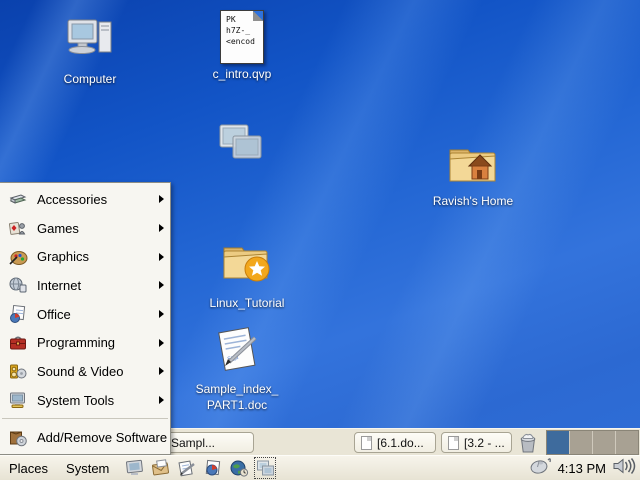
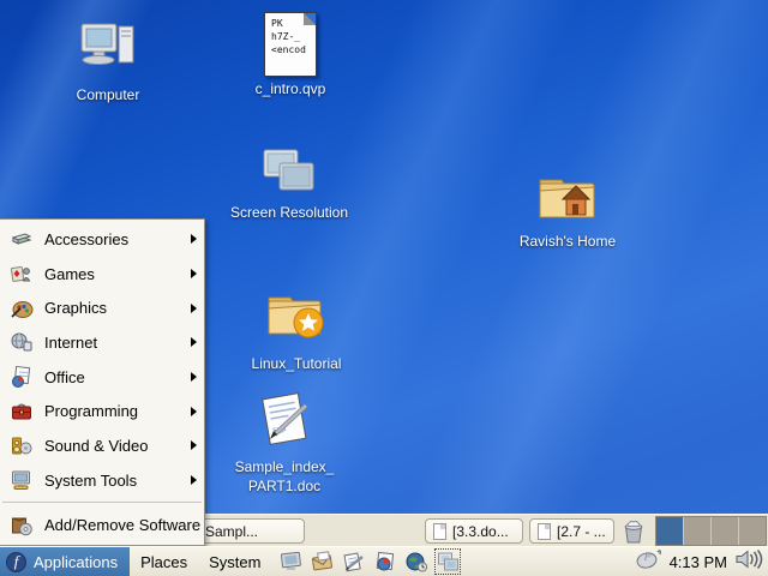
  Computer
  PK
  h7Z-_
  <encod
  c_intro.qvp
+ Screen Resolution
  Ravish's Home
  Linux_Tutorial
  Sample_index_
  PART1.doc
  Sampl...
- [6.1.do...
+ [3.3.do...
- [3.2 - ...
+ [2.7 - ...
  Accessories
  Games
  Graphics
  Internet
  Office
  Programming
  Sound & Video
  System Tools
  Add/Remove Software
+ f
+ Applications
  Places
  System
  4:13 PM
